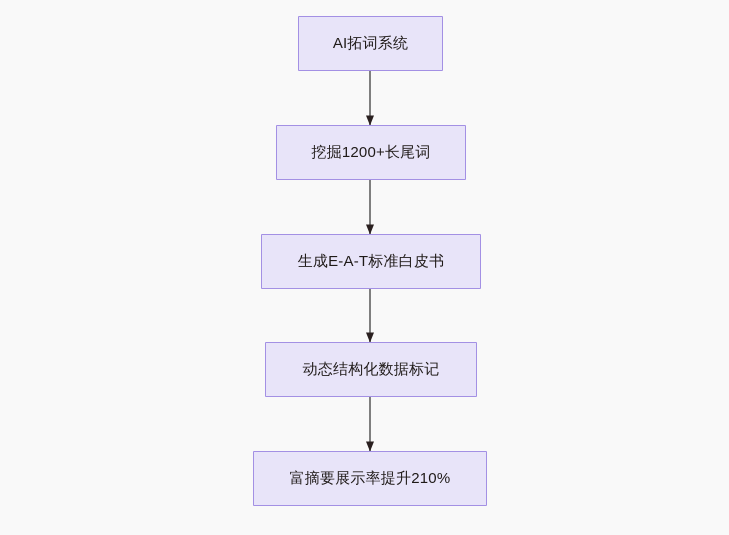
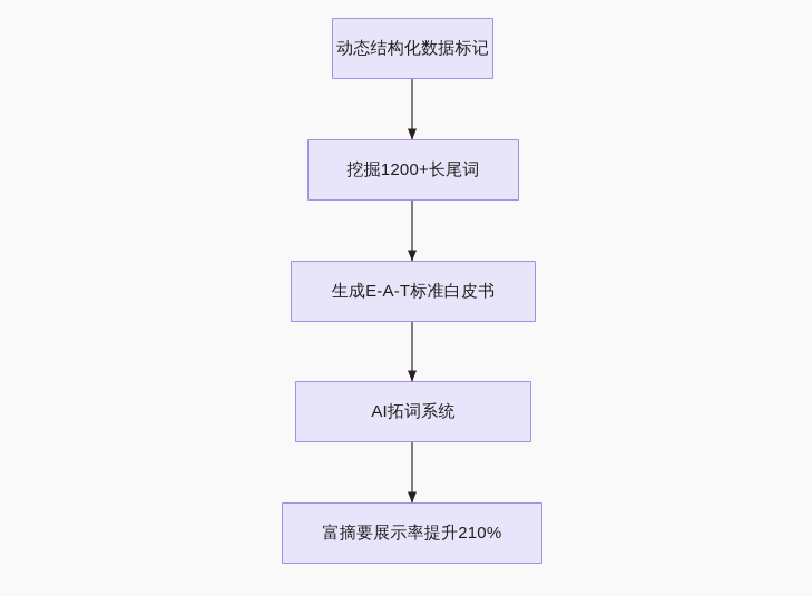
- AI拓词系统
+ 动态结构化数据标记
  挖掘1200+长尾词
  生成E-A-T标准白皮书
- 动态结构化数据标记
+ AI拓词系统
  富摘要展示率提升210%
